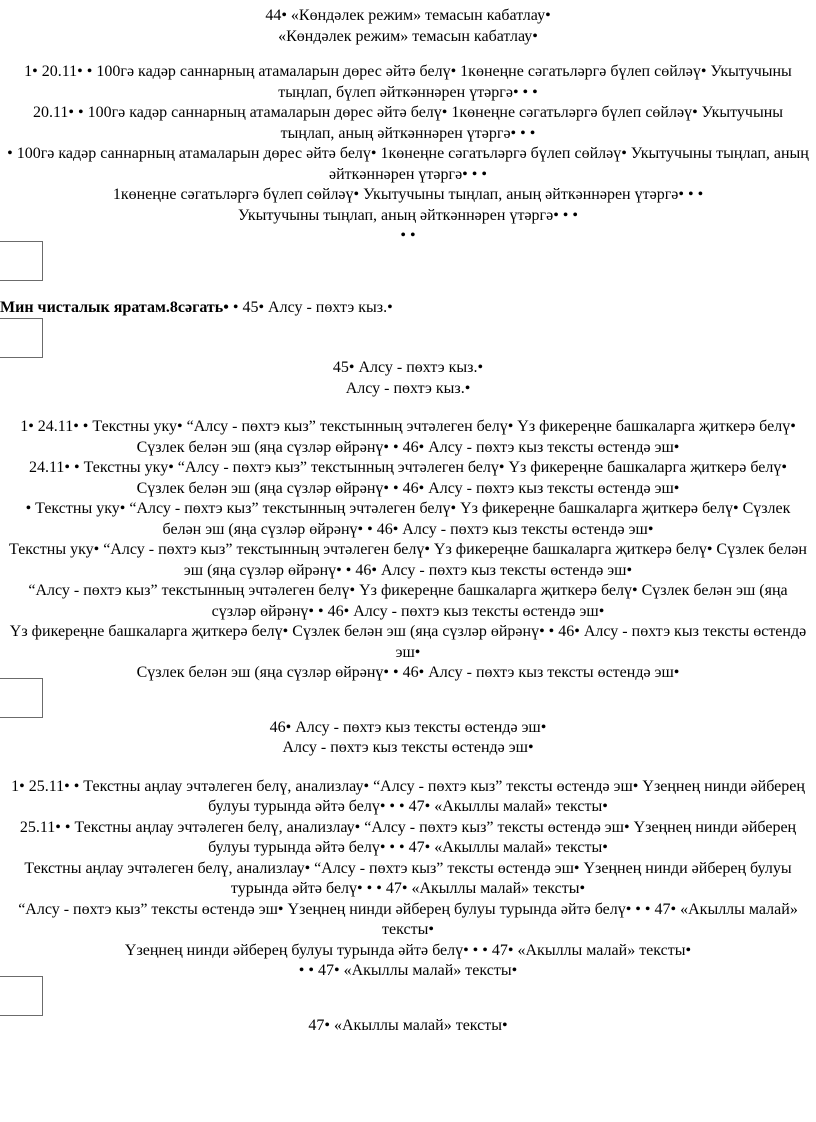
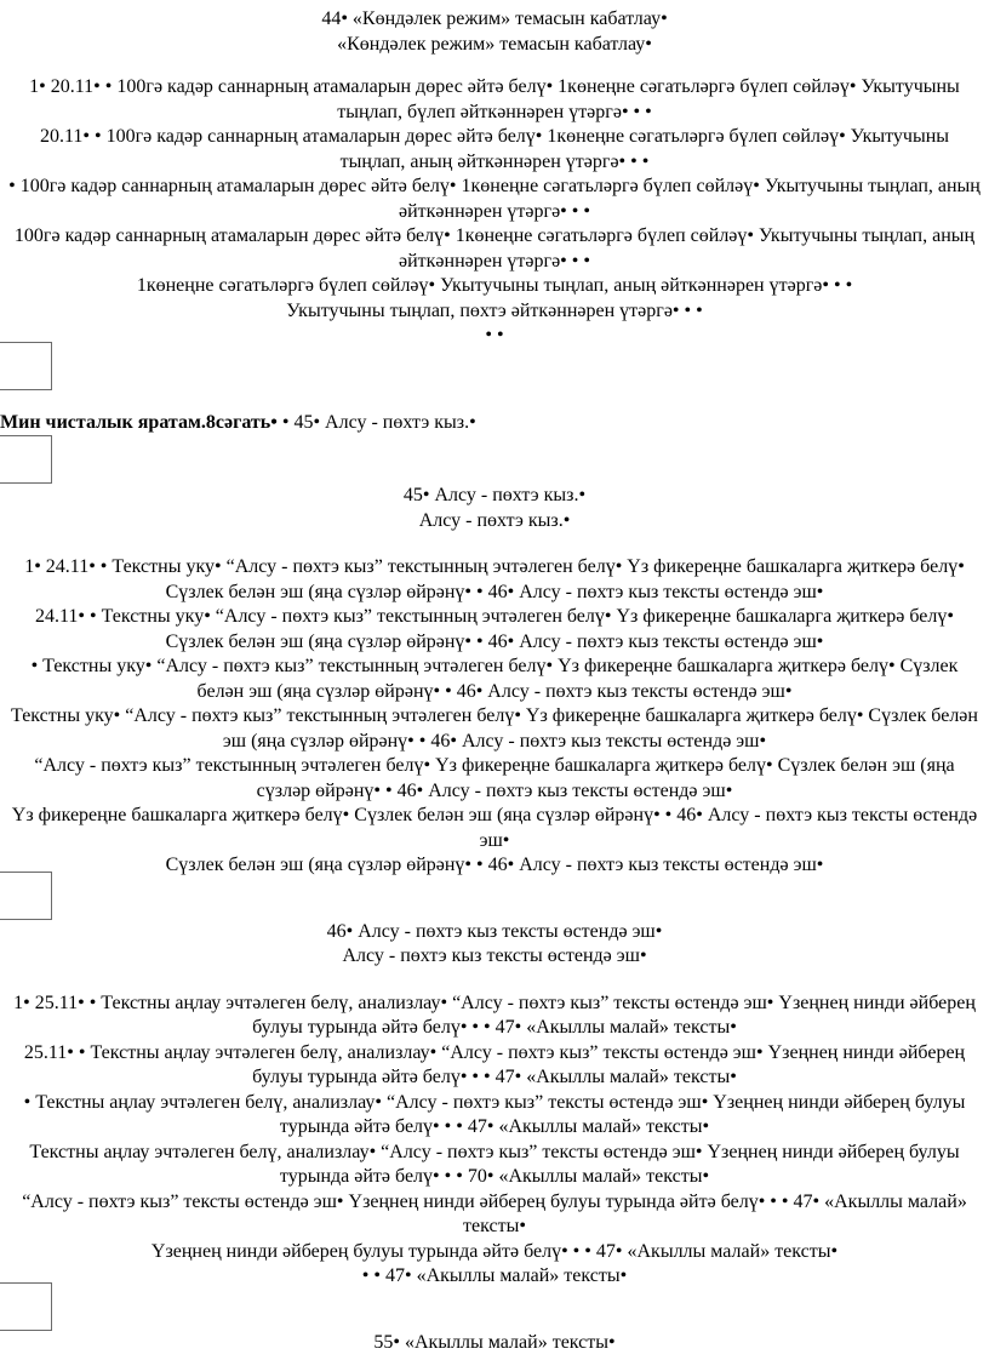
  44• «Көндәлек режим» темасын кабатлау•
  «Көндәлек режим» темасын кабатлау•
  1• 20.11• • 100гә кадәр саннарның атамаларын дөрес әйтә белү• 1көнеңне сәгатьләргә бүлеп сөйләү• Укытучыны тыңлап, бүлеп әйткәннәрен үтәргә• • •
  20.11• • 100гә кадәр саннарның атамаларын дөрес әйтә белү• 1көнеңне сәгатьләргә бүлеп сөйләү• Укытучыны тыңлап, аның әйткәннәрен үтәргә• • •
  • 100гә кадәр саннарның атамаларын дөрес әйтә белү• 1көнеңне сәгатьләргә бүлеп сөйләү• Укытучыны тыңлап, аның әйткәннәрен үтәргә• • •
+ 100гә кадәр саннарның атамаларын дөрес әйтә белү• 1көнеңне сәгатьләргә бүлеп сөйләү• Укытучыны тыңлап, аның әйткәннәрен үтәргә• • •
  1көнеңне сәгатьләргә бүлеп сөйләү• Укытучыны тыңлап, аның әйткәннәрен үтәргә• • •
- Укытучыны тыңлап, аның әйткәннәрен үтәргә• • •
+ Укытучыны тыңлап, пөхтэ әйткәннәрен үтәргә• • •
  • •
  Мин чисталык яратам.8сәгать• • 45• Алсу - пөхтэ кыз.•
  45• Алсу - пөхтэ кыз.•
  Алсу - пөхтэ кыз.•
  1• 24.11• • Текстны уку• “Алсу - пөхтэ кыз” текстынның эчтәлеген белү• Үз фикереңне башкаларга җиткерә белү• Сүзлек белән эш (яңа сүзләр өйрәнү• • 46• Алсу - пөхтэ кыз тексты өстендә эш•
  24.11• • Текстны уку• “Алсу - пөхтэ кыз” текстынның эчтәлеген белү• Үз фикереңне башкаларга җиткерә белү• Сүзлек белән эш (яңа сүзләр өйрәнү• • 46• Алсу - пөхтэ кыз тексты өстендә эш•
  • Текстны уку• “Алсу - пөхтэ кыз” текстынның эчтәлеген белү• Үз фикереңне башкаларга җиткерә белү• Сүзлек белән эш (яңа сүзләр өйрәнү• • 46• Алсу - пөхтэ кыз тексты өстендә эш•
  Текстны уку• “Алсу - пөхтэ кыз” текстынның эчтәлеген белү• Үз фикереңне башкаларга җиткерә белү• Сүзлек белән эш (яңа сүзләр өйрәнү• • 46• Алсу - пөхтэ кыз тексты өстендә эш•
  “Алсу - пөхтэ кыз” текстынның эчтәлеген белү• Үз фикереңне башкаларга җиткерә белү• Сүзлек белән эш (яңа сүзләр өйрәнү• • 46• Алсу - пөхтэ кыз тексты өстендә эш•
  Үз фикереңне башкаларга җиткерә белү• Сүзлек белән эш (яңа сүзләр өйрәнү• • 46• Алсу - пөхтэ кыз тексты өстендә эш•
  Сүзлек белән эш (яңа сүзләр өйрәнү• • 46• Алсу - пөхтэ кыз тексты өстендә эш•
  46• Алсу - пөхтэ кыз тексты өстендә эш•
  Алсу - пөхтэ кыз тексты өстендә эш•
  1• 25.11• • Текстны аңлау эчтәлеген белү, анализлау• “Алсу - пөхтэ кыз” тексты өстендә эш• Үзеңнең нинди әйберең булуы турында әйтә белү• • • 47• «Акыллы малай» тексты•
  25.11• • Текстны аңлау эчтәлеген белү, анализлау• “Алсу - пөхтэ кыз” тексты өстендә эш• Үзеңнең нинди әйберең булуы турында әйтә белү• • • 47• «Акыллы малай» тексты•
+ • Текстны аңлау эчтәлеген белү, анализлау• “Алсу - пөхтэ кыз” тексты өстендә эш• Үзеңнең нинди әйберең булуы турында әйтә белү• • • 47• «Акыллы малай» тексты•
- Текстны аңлау эчтәлеген белү, анализлау• “Алсу - пөхтэ кыз” тексты өстендә эш• Үзеңнең нинди әйберең булуы турында әйтә белү• • • 47• «Акыллы малай» тексты•
+ Текстны аңлау эчтәлеген белү, анализлау• “Алсу - пөхтэ кыз” тексты өстендә эш• Үзеңнең нинди әйберең булуы турында әйтә белү• • • 70• «Акыллы малай» тексты•
  “Алсу - пөхтэ кыз” тексты өстендә эш• Үзеңнең нинди әйберең булуы турында әйтә белү• • • 47• «Акыллы малай» тексты•
  Үзеңнең нинди әйберең булуы турында әйтә белү• • • 47• «Акыллы малай» тексты•
  • • 47• «Акыллы малай» тексты•
- 47• «Акыллы малай» тексты•
+ 55• «Акыллы малай» тексты•
